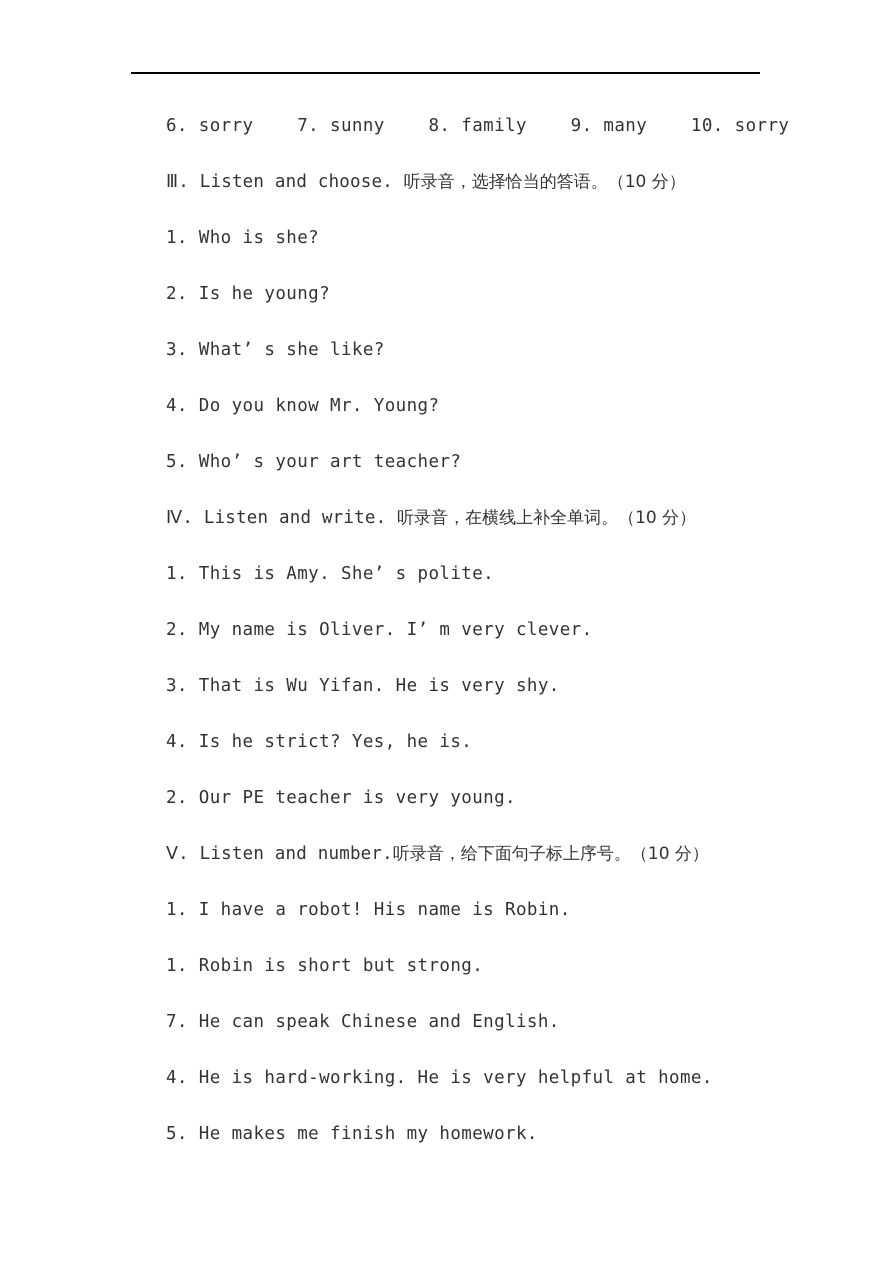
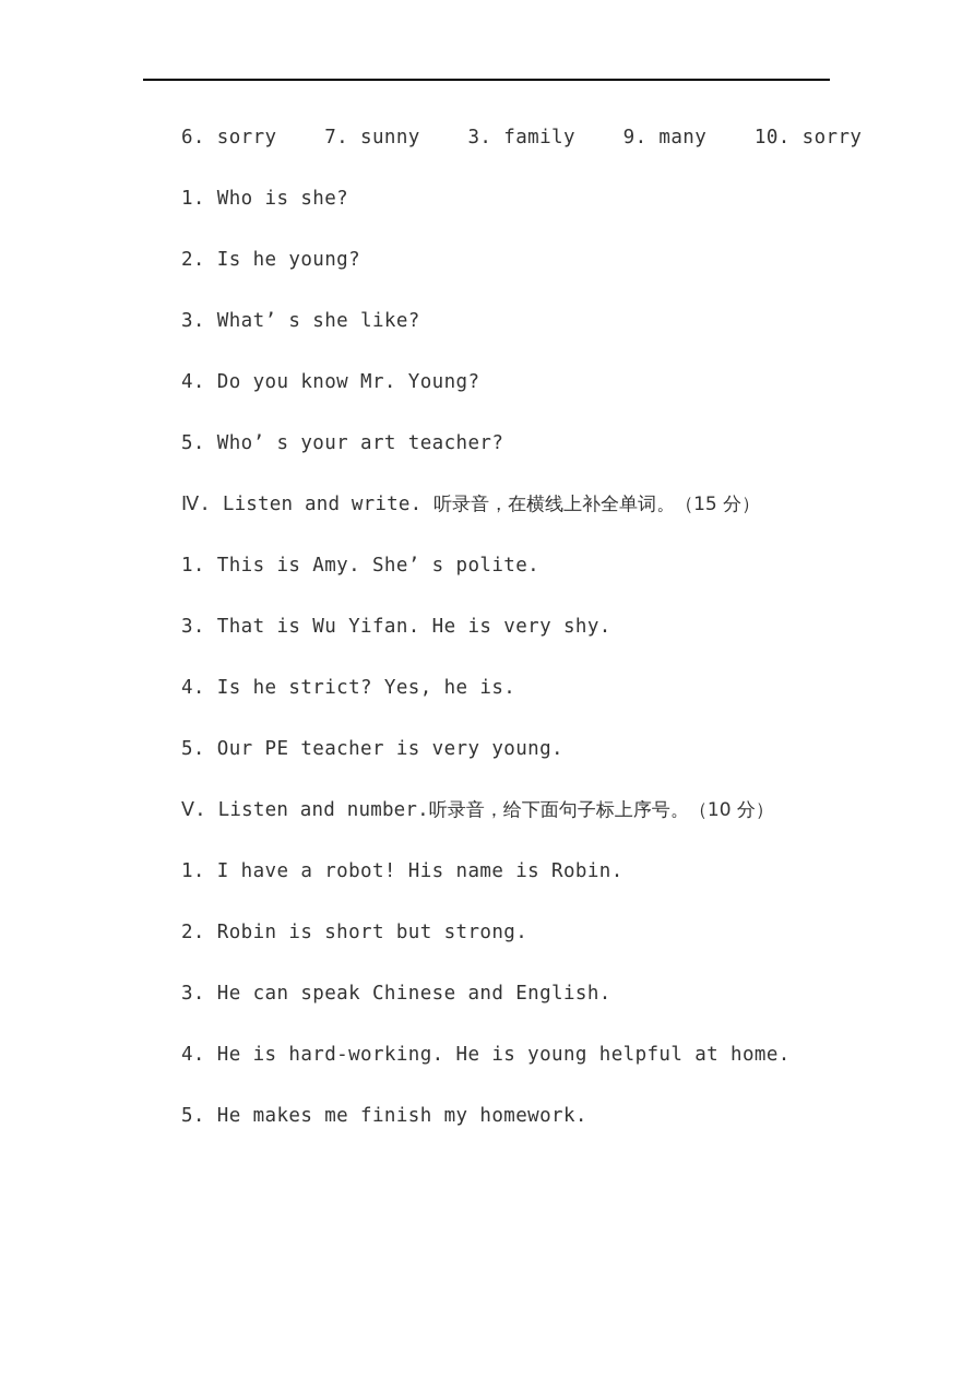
- 6. sorry 7. sunny 8. family 9. many 10. sorry
+ 6. sorry 7. sunny 3. family 9. many 10. sorry
- Ⅲ. Listen and choose. 听录音，选择恰当的答语。（10 分）
  1. Who is she?
  2. Is he young?
  3. What’ s she like?
  4. Do you know Mr. Young?
  5. Who’ s your art teacher?
- Ⅳ. Listen and write. 听录音，在横线上补全单词。（10 分）
+ Ⅳ. Listen and write. 听录音，在横线上补全单词。（15 分）
  1. This is Amy. She’ s polite.
- 2. My name is Oliver. I’ m very clever.
  3. That is Wu Yifan. He is very shy.
  4. Is he strict? Yes, he is.
- 2. Our PE teacher is very young.
+ 5. Our PE teacher is very young.
  Ⅴ. Listen and number.听录音，给下面句子标上序号。（10 分）
  1. I have a robot! His name is Robin.
- 1. Robin is short but strong.
+ 2. Robin is short but strong.
- 7. He can speak Chinese and English.
+ 3. He can speak Chinese and English.
- 4. He is hard-working. He is very helpful at home.
+ 4. He is hard-working. He is young helpful at home.
  5. He makes me finish my homework.
